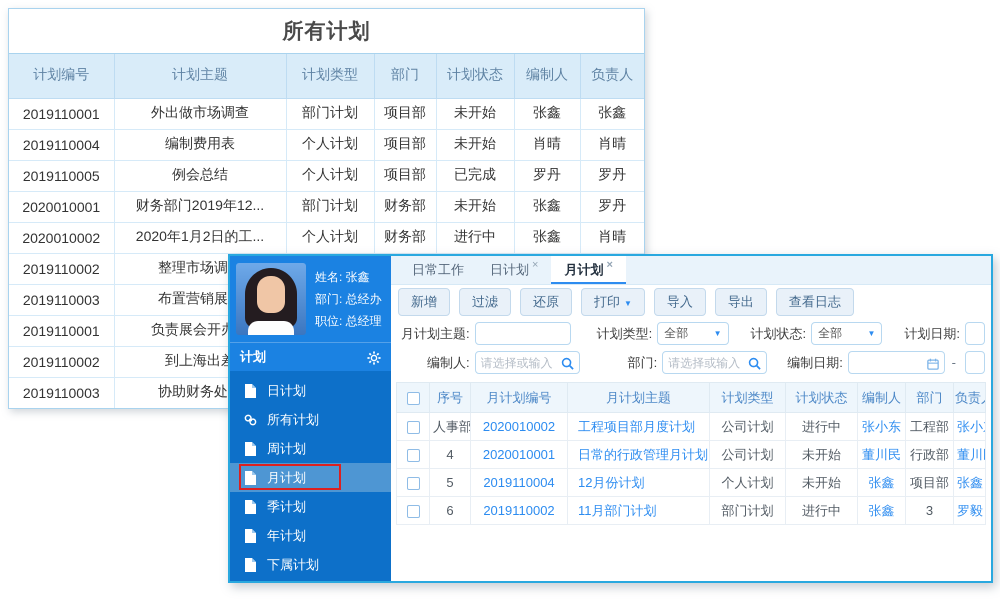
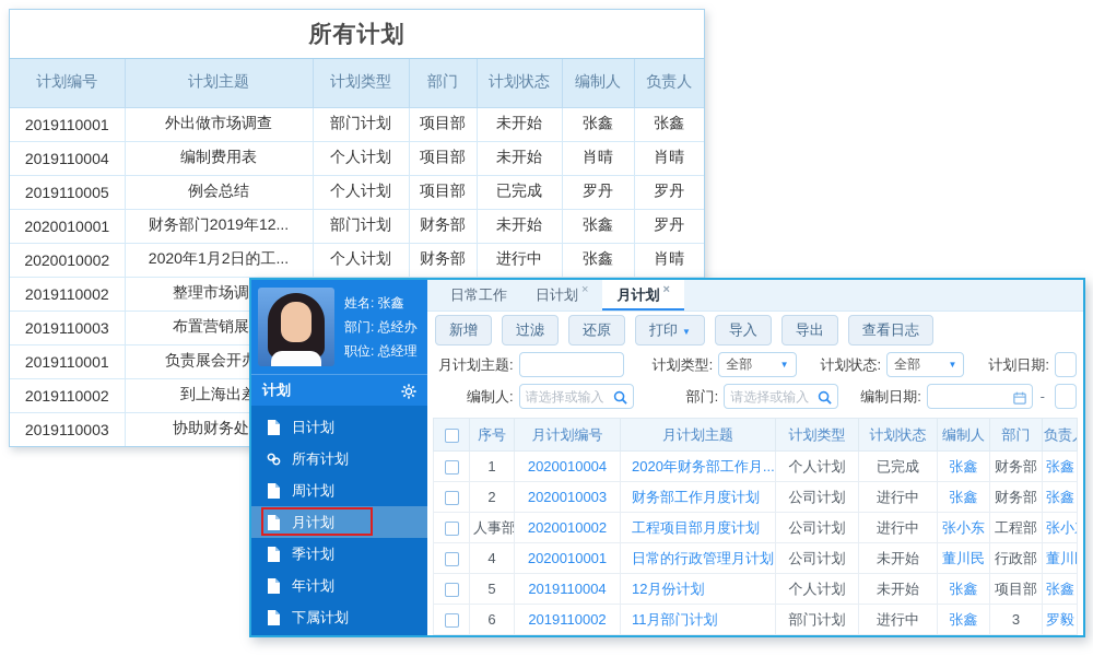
  所有计划
  计划编号	计划主题	计划类型	部门	计划状态	编制人	负责人
  2019110001	外出做市场调查	部门计划	项目部	未开始	张鑫	张鑫
  2019110004	编制费用表	个人计划	项目部	未开始	肖晴	肖晴
  2019110005	例会总结	个人计划	项目部	已完成	罗丹	罗丹
  2020010001	财务部门2019年12...	部门计划	财务部	未开始	张鑫	罗丹
  2020010002	2020年1月2日的工...	个人计划	财务部	进行中	张鑫	肖晴
  2019110002	整理市场调
  2019110003	布置营销展
  2019110001	负责展会开
  2019110002	到上海出
  2019110003	协助财务处
  姓名: 张鑫
  部门: 总经办
  职位: 总经理
  计划
  日计划
  所有计划
  周计划
  月计划
  季计划
  年计划
  下属计划
  日常工作
  日计划 ×
  月计划 ×
  新增
  过滤
  还原
  打印 ▼
  导入
  导出
  查看日志
  月计划主题:
  计划类型:
  全部
  ▼
  计划状态:
  全部
  ▼
  计划日期:
  编制人:
  请选择或输入
  部门:
  请选择或输入
  编制日期:
  -
  	序号	月计划编号	月计划主题	计划类型	计划状态	编制人	部门	负责
+ 	1	2020010004	2020年财务部工作月...	个人计划	已完成	张鑫	财务部	张鑫
+ 	2	2020010003	财务部工作月度计划	公司计划	进行中	张鑫	财务部	张鑫
  	人事部	2020010002	工程项目部月度计划	公司计划	进行中	张小东	工程部	张小
  	4	2020010001	日常的行政管理月计划	公司计划	未开始	董川民	行政部	董川
  	5	2019110004	12月份计划	个人计划	未开始	张鑫	项目部	张鑫
  	6	2019110002	11月部门计划	部门计划	进行中	张鑫	3	罗毅
